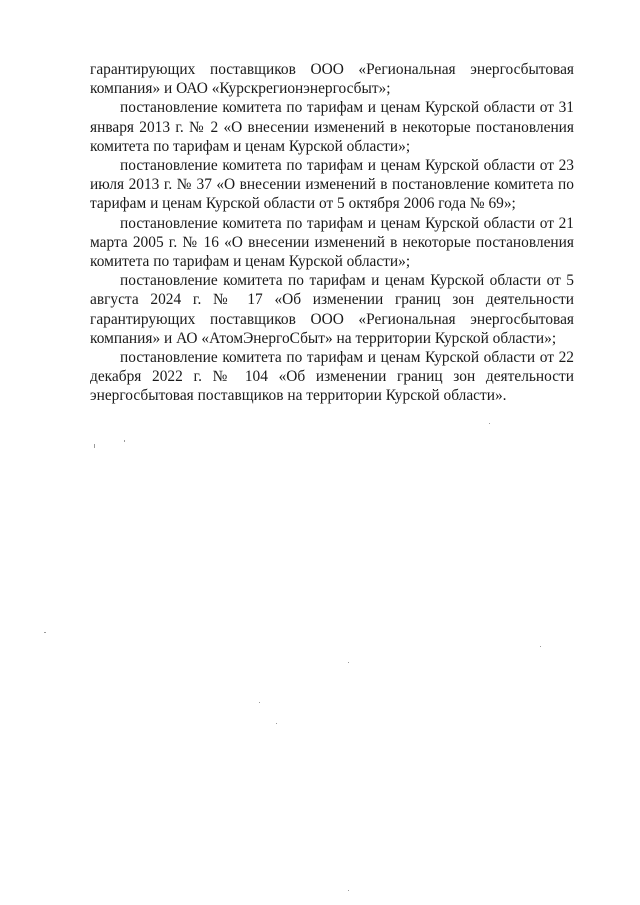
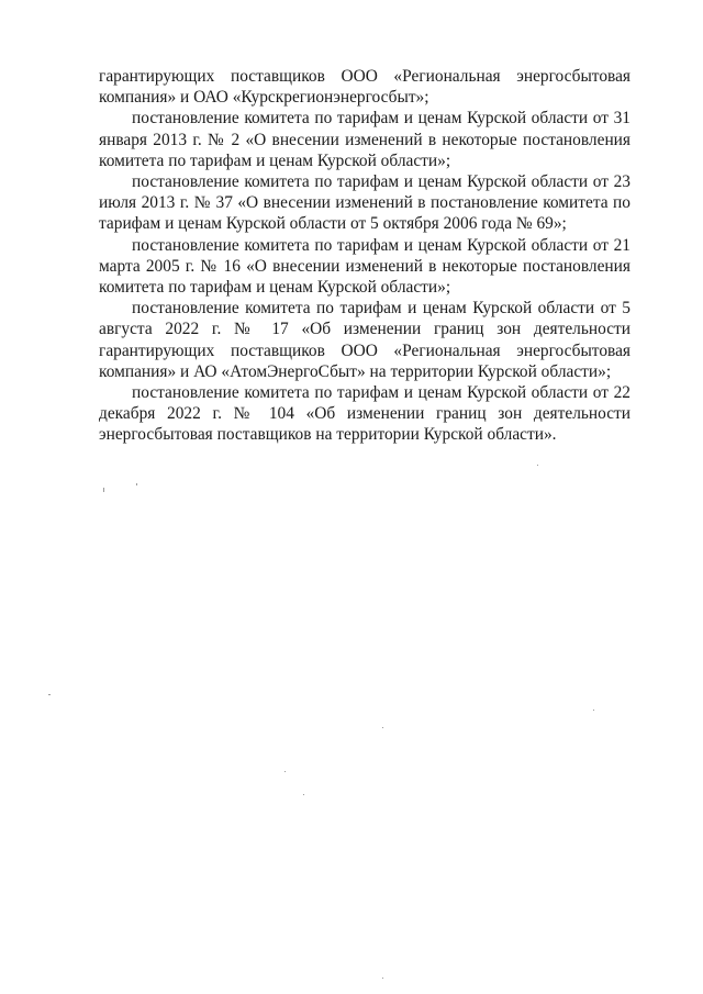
  гарантирующих поставщиков ООО «Региональная энергосбытовая компания» и ОАО «Курскрегионэнергосбыт»;
  постановление комитета по тарифам и ценам Курской области от 31 января 2013 г. № 2 «О внесении изменений в некоторые постановления комитета по тарифам и ценам Курской области»;
  постановление комитета по тарифам и ценам Курской области от 23 июля 2013 г. № 37 «О внесении изменений в постановление комитета по тарифам и ценам Курской области от 5 октября 2006 года № 69»;
  постановление комитета по тарифам и ценам Курской области от 21 марта 2005 г. № 16 «О внесении изменений в некоторые постановления комитета по тарифам и ценам Курской области»;
- постановление комитета по тарифам и ценам Курской области от 5 августа 2024 г. № 17 «Об изменении границ зон деятельности гарантирующих поставщиков ООО «Региональная энергосбытовая компания» и АО «АтомЭнергоСбыт» на территории Курской области»;
+ постановление комитета по тарифам и ценам Курской области от 5 августа 2022 г. № 17 «Об изменении границ зон деятельности гарантирующих поставщиков ООО «Региональная энергосбытовая компания» и АО «АтомЭнергоСбыт» на территории Курской области»;
  постановление комитета по тарифам и ценам Курской области от 22 декабря 2022 г. № 104 «Об изменении границ зон деятельности энергосбытовая поставщиков на территории Курской области».
